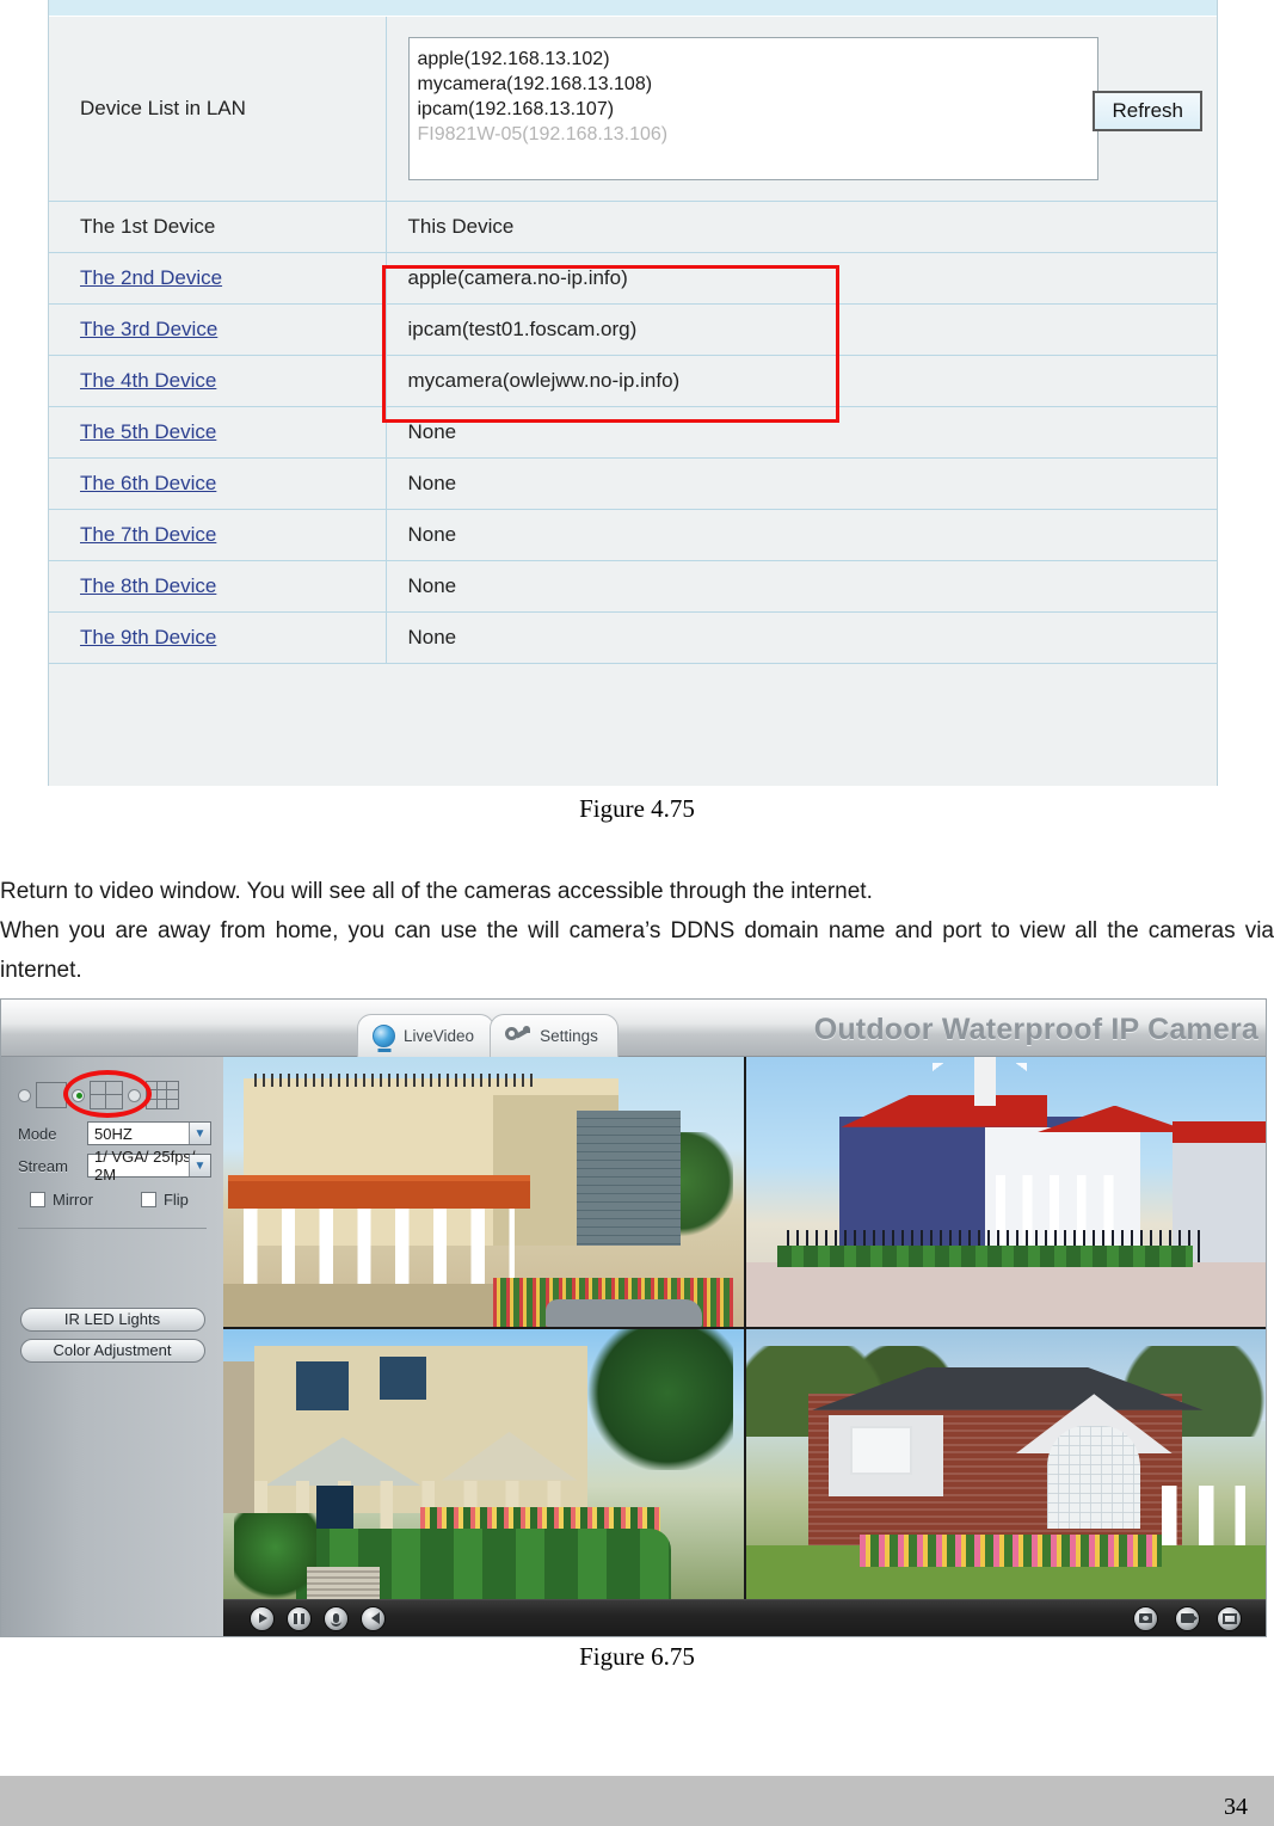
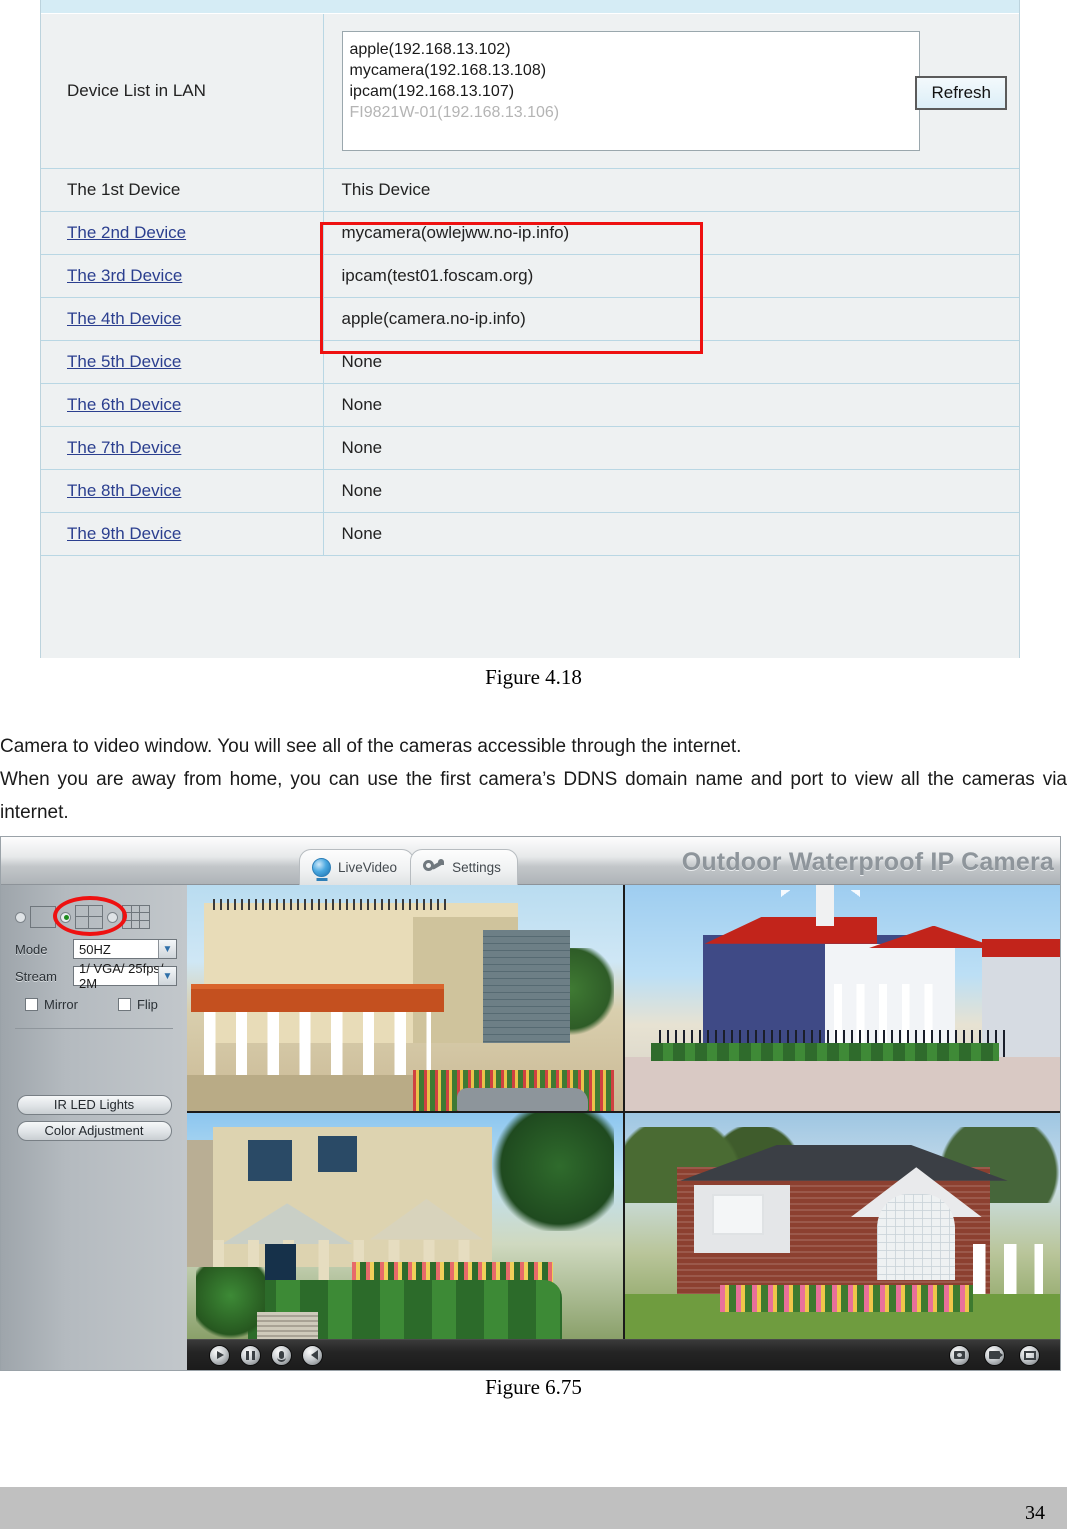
- Device List in LAN	apple(192.168.13.102) mycamera(192.168.13.108) ipcam(192.168.13.107) FI9821W-05(192.168.13.106) Refresh
+ Device List in LAN	apple(192.168.13.102) mycamera(192.168.13.108) ipcam(192.168.13.107) FI9821W-01(192.168.13.106) Refresh
  The 1st Device	This Device
- The 2nd Device	apple(camera.no-ip.info)
+ The 2nd Device	mycamera(owlejww.no-ip.info)
  The 3rd Device	ipcam(test01.foscam.org)
- The 4th Device	mycamera(owlejww.no-ip.info)
+ The 4th Device	apple(camera.no-ip.info)
  The 5th Device	None
  The 6th Device	None
  The 7th Device	None
  The 8th Device	None
  The 9th Device	None
- Figure 4.75
+ Figure 4.18
- Return to video window. You will see all of the cameras accessible through the internet.
+ Camera to video window. You will see all of the cameras accessible through the internet.
- When you are away from home, you can use the will camera’s DDNS domain name and port to view all the cameras via internet.
+ When you are away from home, you can use the first camera’s DDNS domain name and port to view all the cameras via internet.
  LiveVideo
  Settings
  Outdoor Waterproof IP Camera
  Mode
  50HZ
  ▼
  Stream
  1/ VGA/ 25fps 2M
  ▼
  Mirror
  Flip
  IR LED Lights
  Color Adjustment
  Figure 6.75
  34
